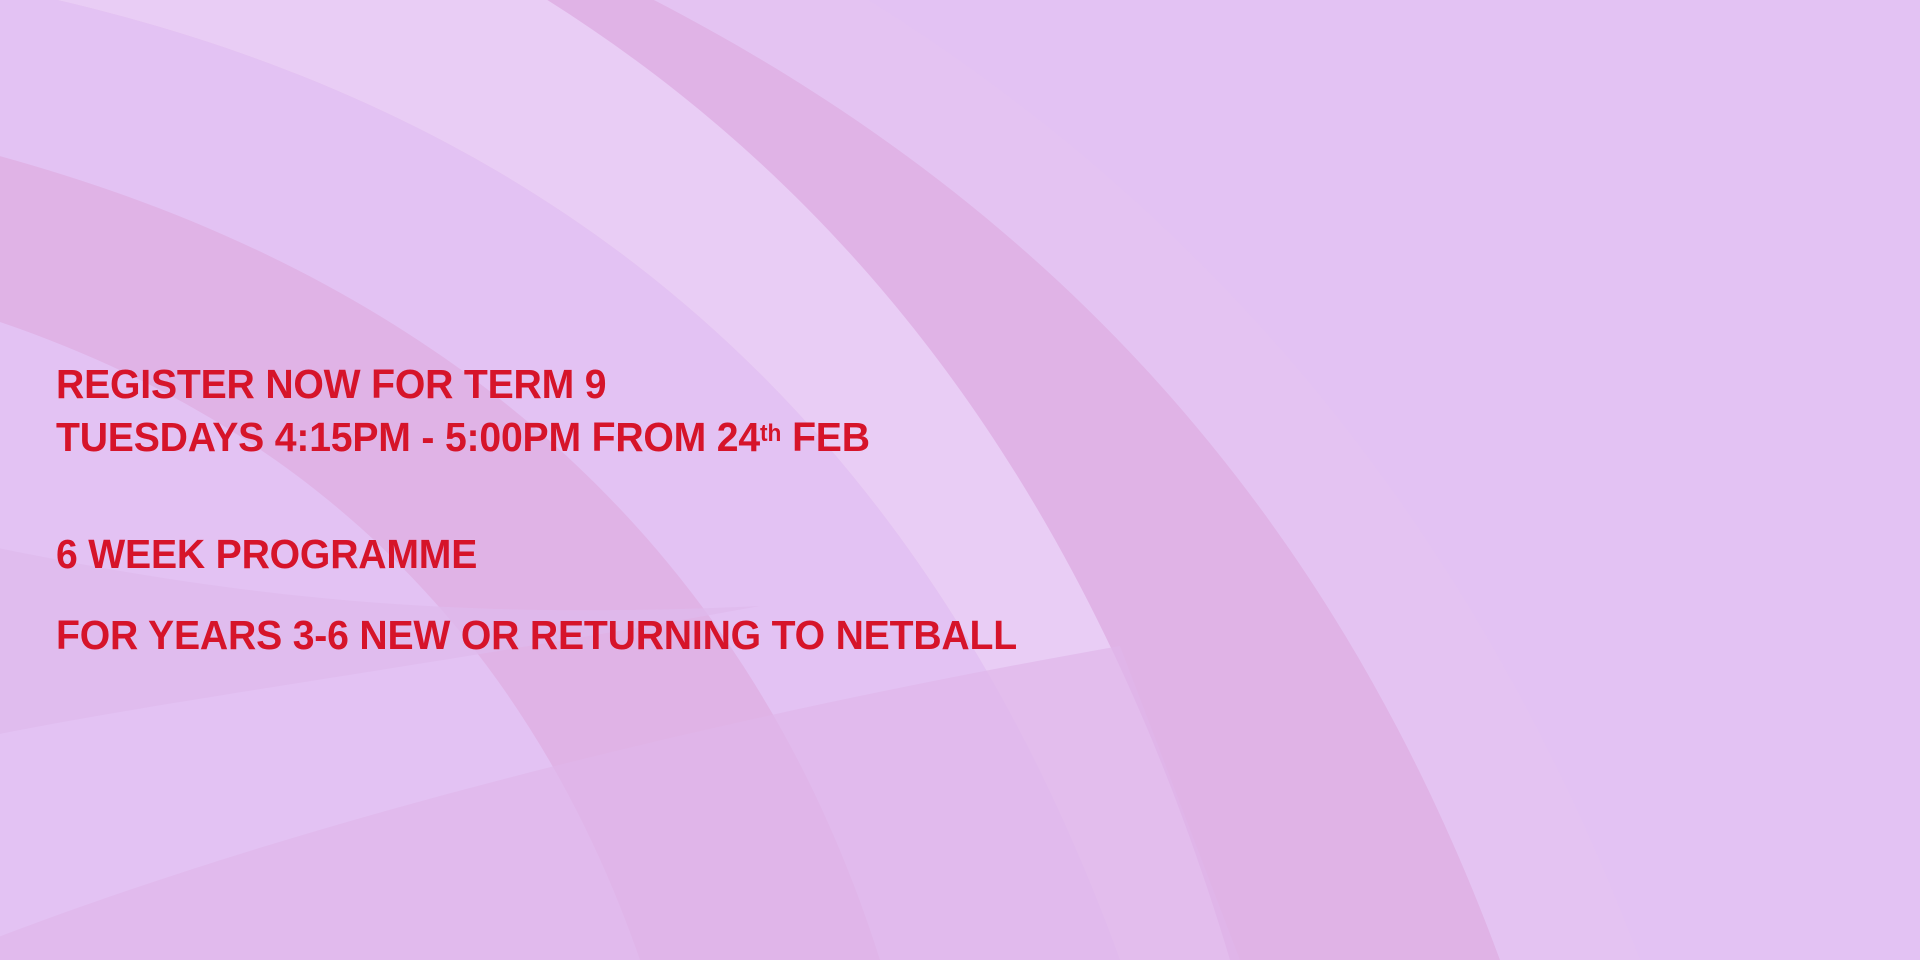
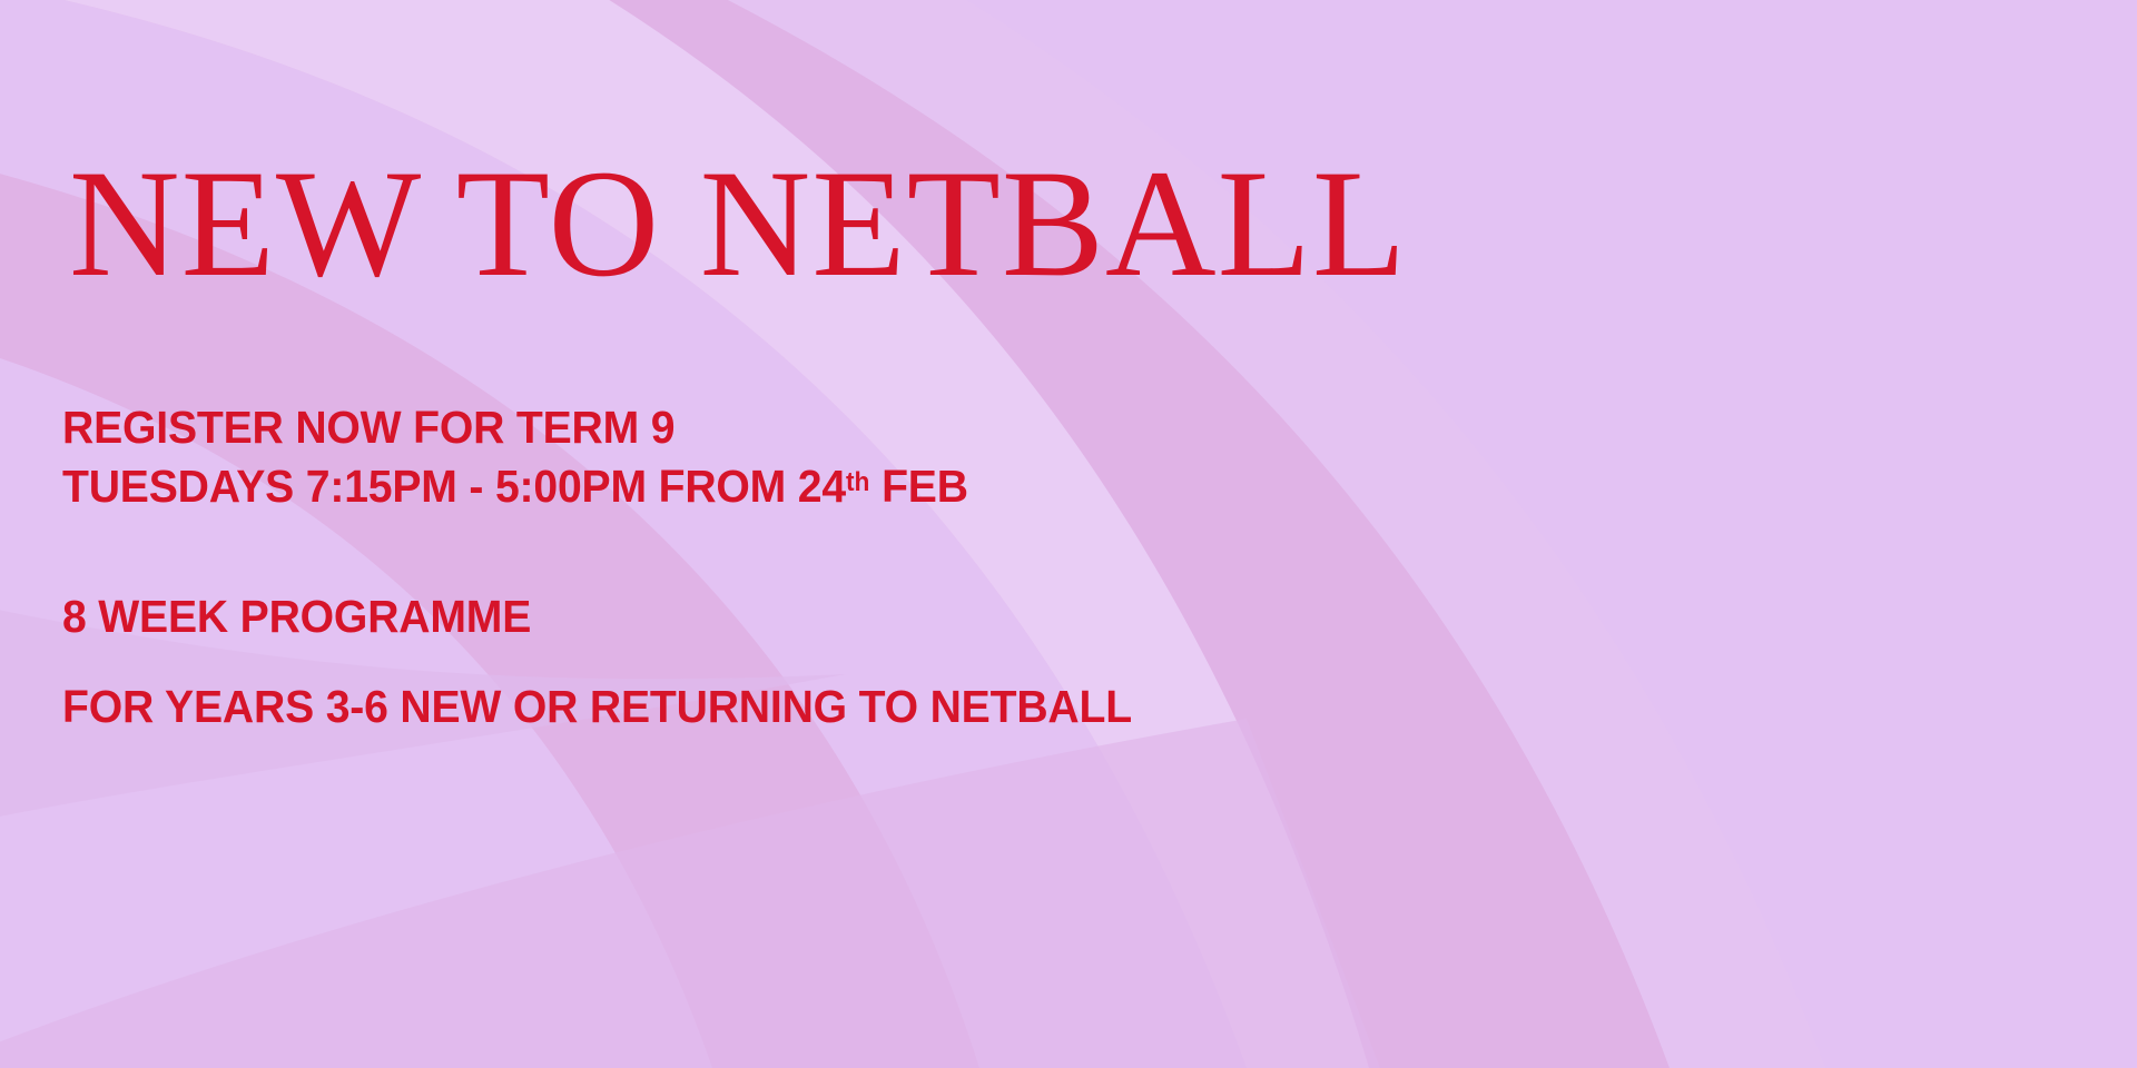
+ NEW TO NETBALL
  REGISTER NOW FOR TERM 9
- TUESDAYS 4:15PM - 5:00PM FROM 24th FEB
+ TUESDAYS 7:15PM - 5:00PM FROM 24th FEB
- 6 WEEK PROGRAMME
+ 8 WEEK PROGRAMME
  FOR YEARS 3-6 NEW OR RETURNING TO NETBALL
